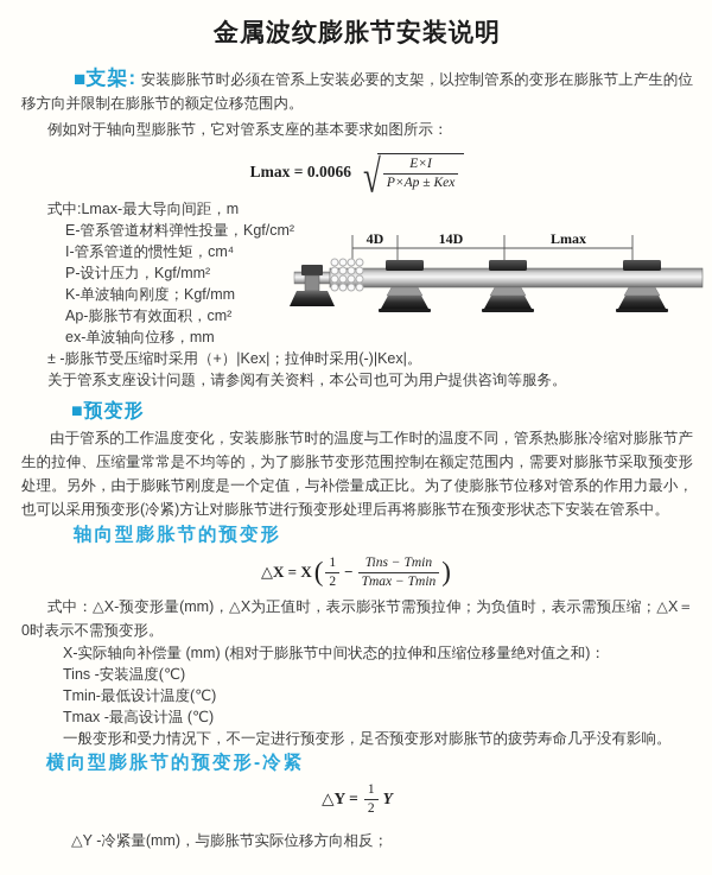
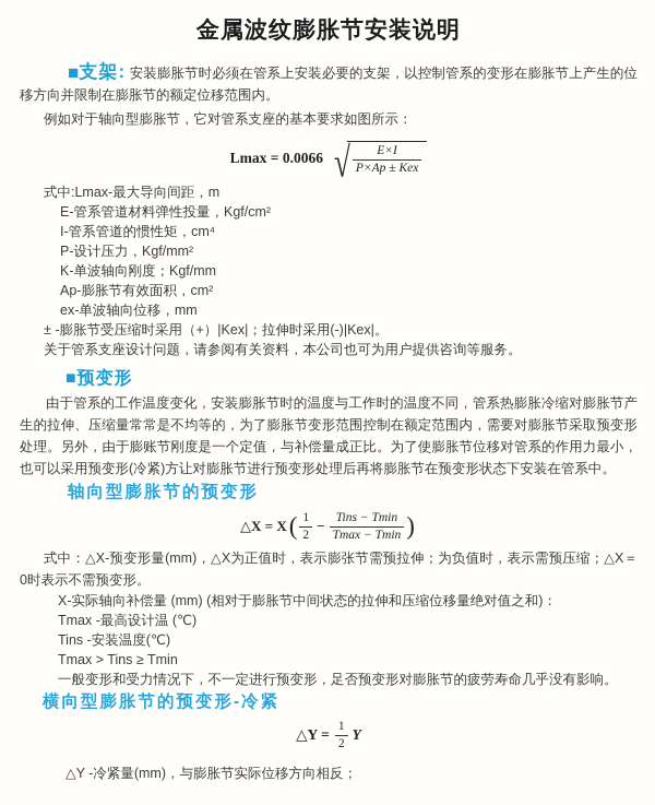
  金属波纹膨胀节安装说明
  ■支架: 安装膨胀节时必须在管系上安装必要的支架，以控制管系的变形在膨胀节上产生的位移方向并限制在膨胀节的额定位移范围内。
  例如对于轴向型膨胀节，它对管系支座的基本要求如图所示：
  Lmax = 0.0066
  √
  E×I
  P×Ap ± Kex
  式中:Lmax-最大导向间距，m
  E-管系管道材料弹性投量，Kgf/cm²
  I-管系管道的惯性矩，cm⁴
  P-设计压力，Kgf/mm²
  K-单波轴向刚度；Kgf/mm
  Ap-膨胀节有效面积，cm²
  ex-单波轴向位移，mm
  ± -膨胀节受压缩时采用（+）|Kex|；拉伸时采用(-)|Kex|。
  关于管系支座设计问题，请参阅有关资料，本公司也可为用户提供咨询等服务。
  ■预变形
  由于管系的工作温度变化，安装膨胀节时的温度与工作时的温度不同，管系热膨胀冷缩对膨胀节产生的拉伸、压缩量常常是不均等的，为了膨胀节变形范围控制在额定范围内，需要对膨胀节采取预变形处理。另外，由于膨账节刚度是一个定值，与补偿量成正比。为了使膨胀节位移对管系的作用力最小，也可以采用预变形(冷紧)方让对膨胀节进行预变形处理后再将膨胀节在预变形状态下安装在管系中。
  轴向型膨胀节的预变形
  △X = X
  (
  1
  2
  −
  Tins − Tmin
  Tmax − Tmin
  )
  式中：△X-预变形量(mm)，△X为正值时，表示膨张节需预拉伸；为负值时，表示需预压缩；△X＝0时表示不需预变形。
  X-实际轴向补偿量 (mm) (相对于膨胀节中间状态的拉伸和压缩位移量绝对值之和)：
- Tins -安装温度(℃)
+ Tmax -最高设计温 (℃)
- Tmin-最低设计温度(℃)
- Tmax -最高设计温 (℃)
+ Tins -安装温度(℃)
+ Tmax > Tins ≥ Tmin
  一般变形和受力情况下，不一定进行预变形，足否预变形对膨胀节的疲劳寿命几乎没有影响。
  横向型膨胀节的预变形-冷紧
  △Y =
  1
  2
  Y
  △Y -冷紧量(mm)，与膨胀节实际位移方向相反；
- 4D
- 14D
- Lmax
